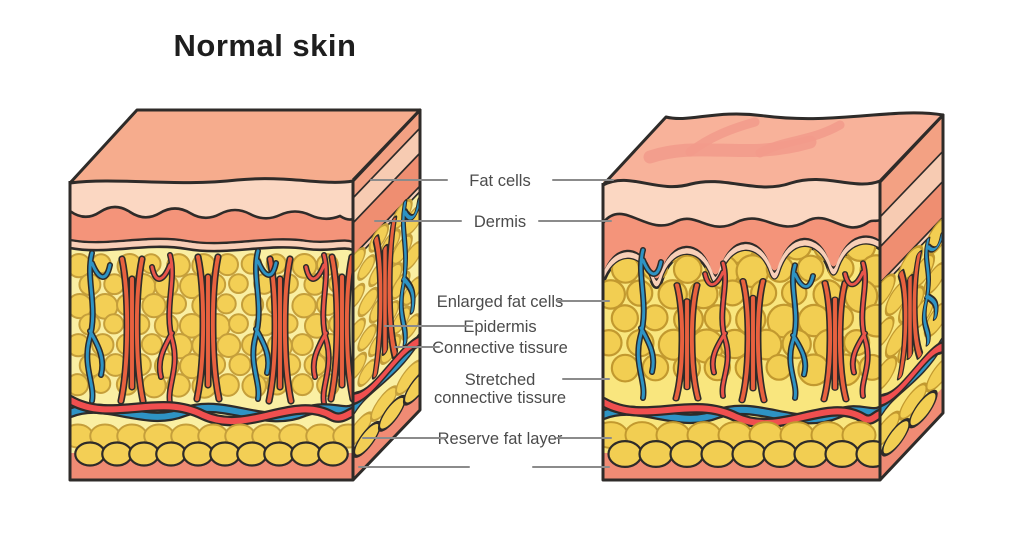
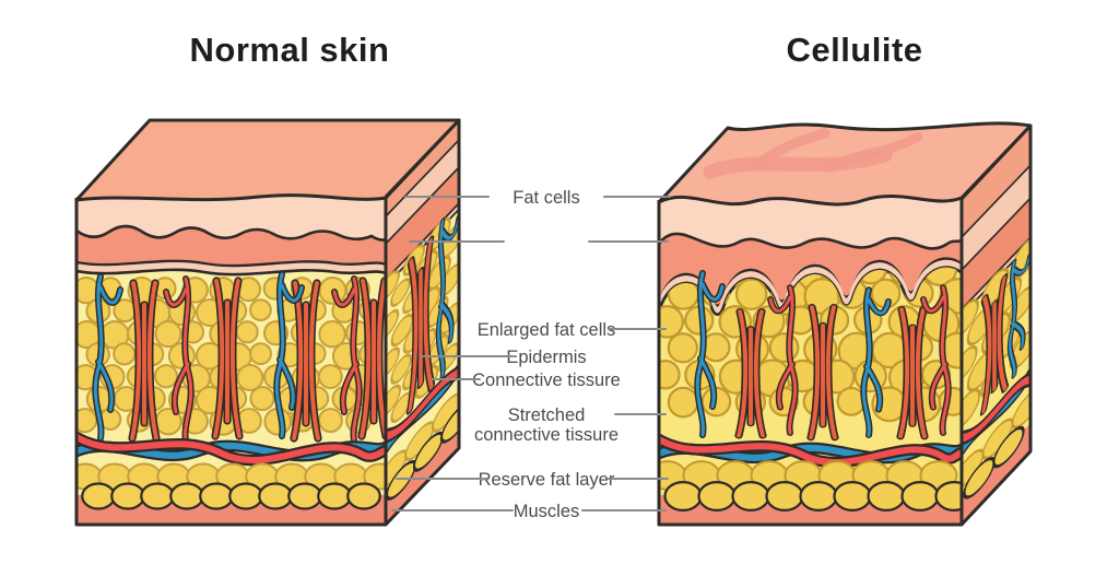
  Normal skin
+ Cellulite
  Fat cells
- Dermis
  Enlarged fat cells
  Epidermis
  Connective tissure
  Stretched connective tissure
  Reserve fat layer
+ Muscles
